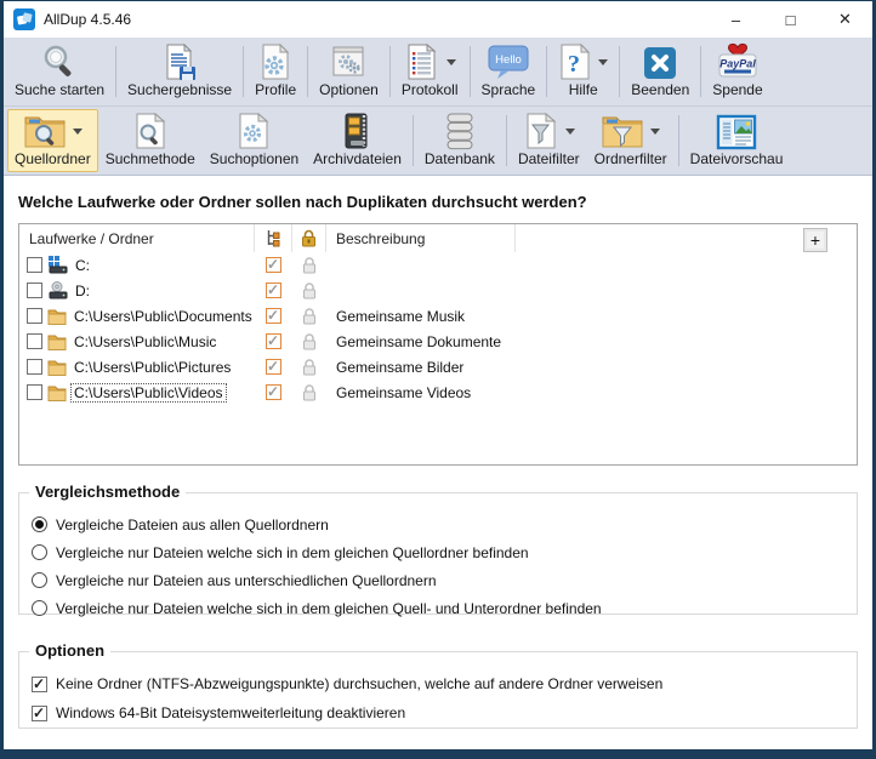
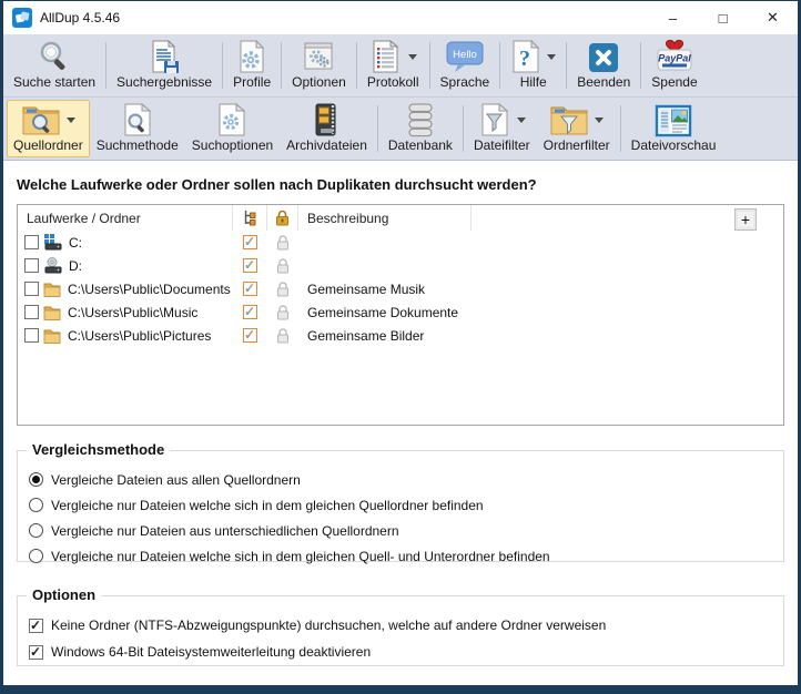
  AllDup 4.5.46
  –
  □
  ✕
  Suche starten
  Suchergebnisse
  Profile
  Optionen
  Protokoll
  Hello
  Sprache
  ?
  Hilfe
  Beenden
  PayPal
  Spende
  Quellordner
  Suchmethode
  Suchoptionen
  Archivdateien
  Datenbank
  Dateifilter
  Ordnerfilter
  Dateivorschau
  Welche Laufwerke oder Ordner sollen nach Duplikaten durchsucht werden?
  Laufwerke / Ordner
  Beschreibung
  +
  C:
  D:
  C:\Users\Public\Documents
  Gemeinsame Musik
  C:\Users\Public\Music
  Gemeinsame Dokumente
  C:\Users\Public\Pictures
  Gemeinsame Bilder
- C:\Users\Public\Videos
- Gemeinsame Videos
  Vergleichsmethode
  Vergleiche Dateien aus allen Quellordnern
  Vergleiche nur Dateien welche sich in dem gleichen Quellordner befinden
  Vergleiche nur Dateien aus unterschiedlichen Quellordnern
  Vergleiche nur Dateien welche sich in dem gleichen Quell- und Unterordner befinden
  Optionen
  Keine Ordner (NTFS-Abzweigungspunkte) durchsuchen, welche auf andere Ordner verweisen
  Windows 64-Bit Dateisystemweiterleitung deaktivieren
